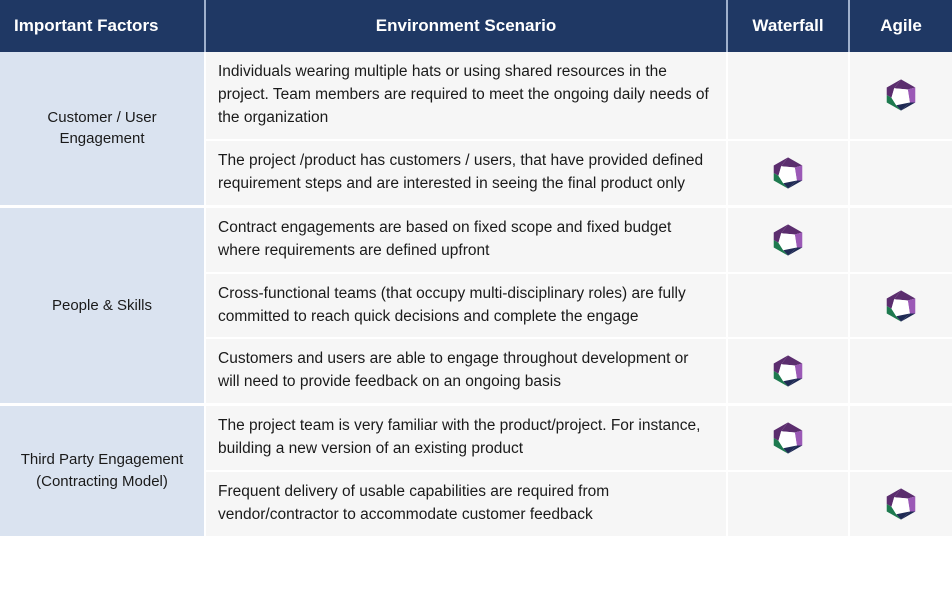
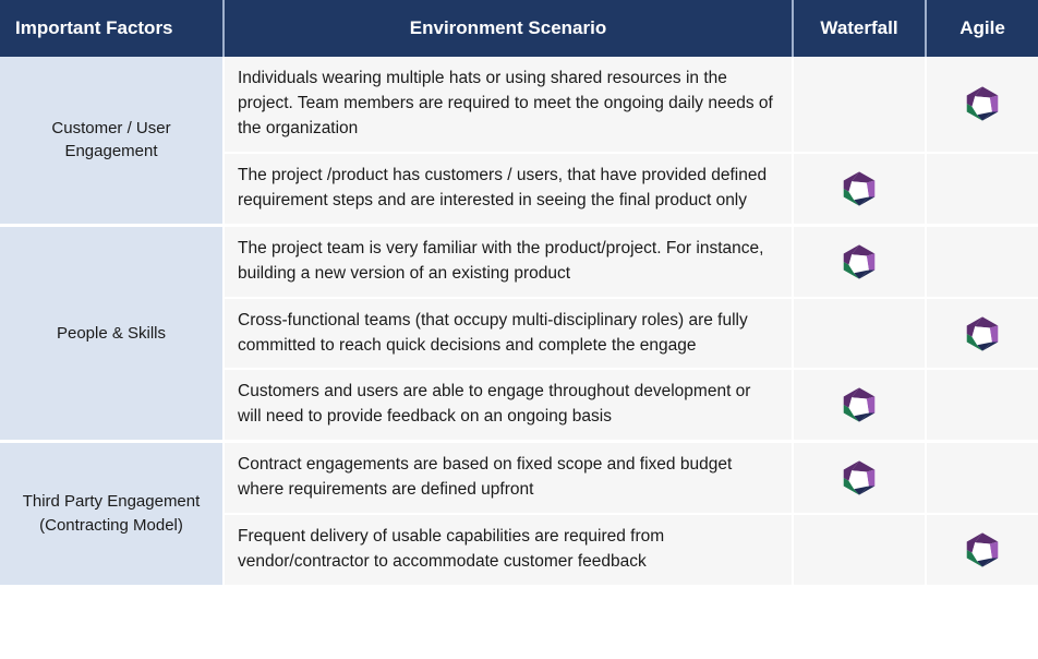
  Important Factors	Environment Scenario	Waterfall	Agile
  Customer / User Engagement	Individuals wearing multiple hats or using shared resources in the project. Team members are required to meet the ongoing daily needs of the organization
  The project /product has customers / users, that have provided defined requirement steps and are interested in seeing the final product only
- People & Skills	Contract engagements are based on fixed scope and fixed budget where requirements are defined upfront
+ People & Skills	The project team is very familiar with the product/project. For instance, building a new version of an existing product
  Cross-functional teams (that occupy multi-disciplinary roles) are fully committed to reach quick decisions and complete the engage
  Customers and users are able to engage throughout development or will need to provide feedback on an ongoing basis
- Third Party Engagement (Contracting Model)	The project team is very familiar with the product/project. For instance, building a new version of an existing product
+ Third Party Engagement (Contracting Model)	Contract engagements are based on fixed scope and fixed budget where requirements are defined upfront
  Frequent delivery of usable capabilities are required from vendor/contractor to accommodate customer feedback
